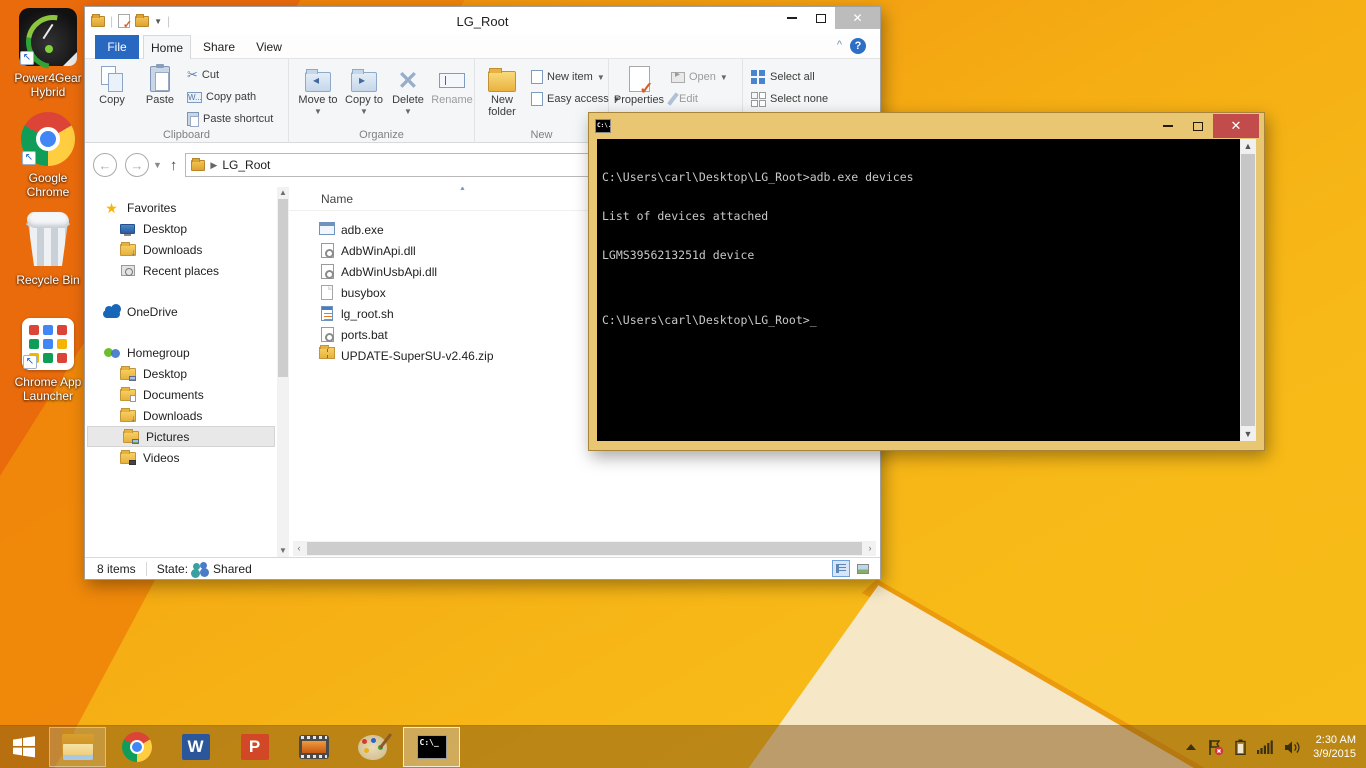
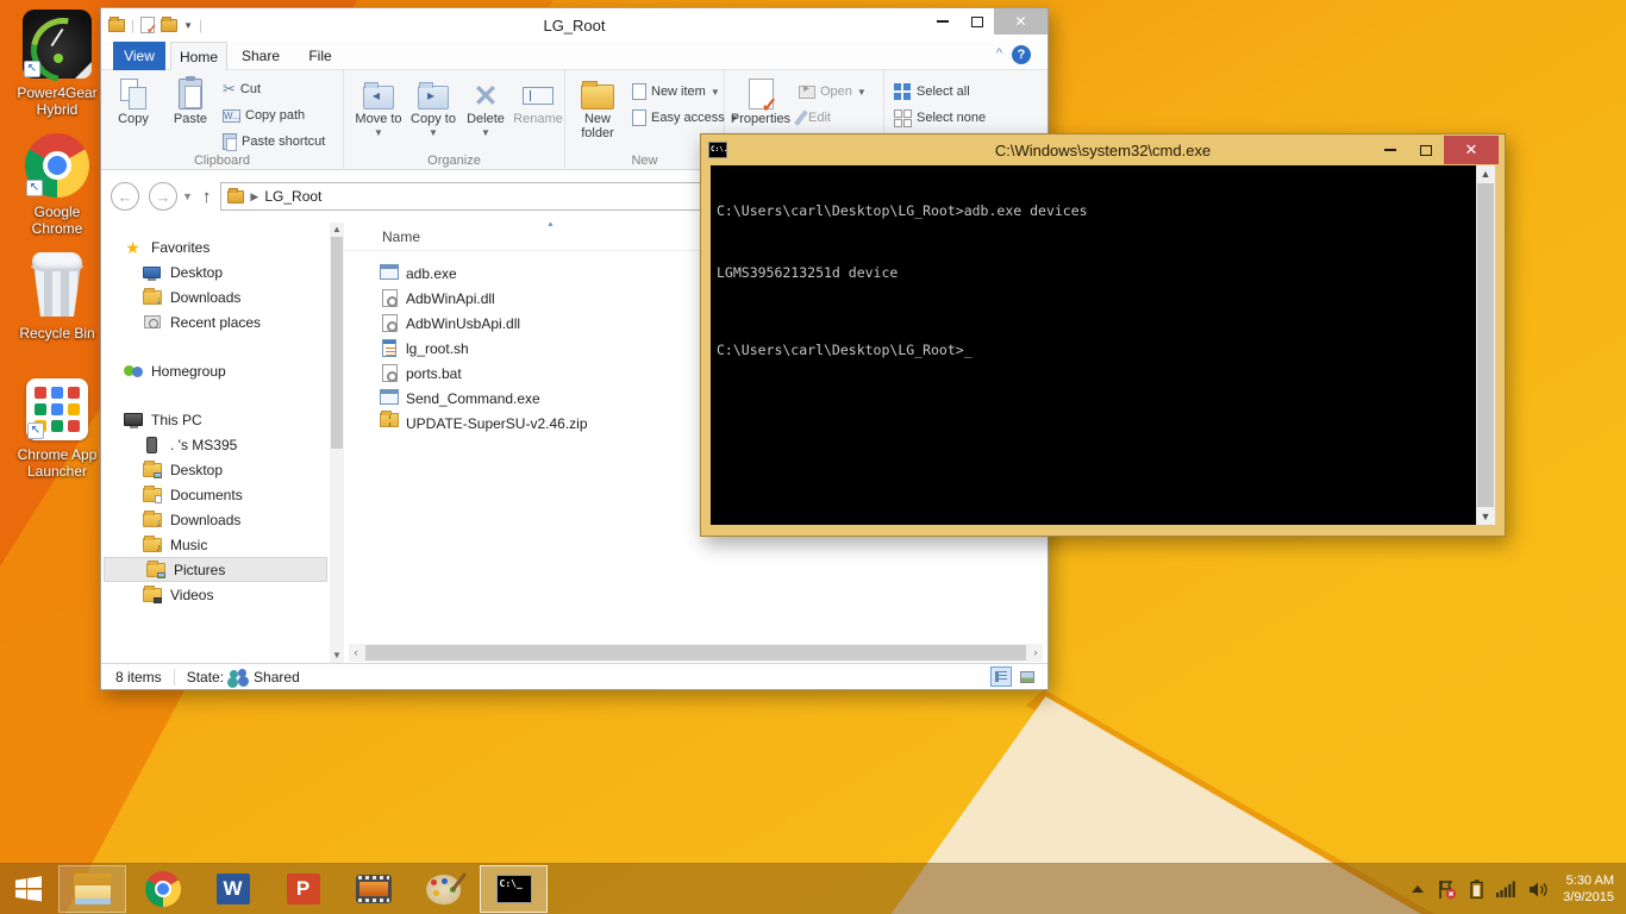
  ↖
  Power4Gear Hybrid
  ↖
  Google Chrome
  Recycle Bin
  ↖
  Chrome App Launcher
  |
  ▼
  |
  LG_Root
  ✕
- File
+ View
  Home
  Share
- View
+ File
  ^
  ?
  Copy
  Paste
  Cut
  W...
  Copy path
  Paste shortcut
  Clipboard
  ◂
  Move to
  ▼
  ▸
  Copy to
  ▼
  Delete
  ▼
  Rename
  Organize
  New folder
  New item
  ▼
  Easy access
  ▼
  New
  Properties
  Open
  ▼
  Edit
  Select all
  Select none
  ←
  →
  ▼
  ↑
  ▶
  LG_Root
  ★
  Favorites
  Desktop
  ↓
  Downloads
  Recent places
- OneDrive
  Homegroup
+ This PC
+ . 's MS395
  Desktop
  Documents
  ↓
  Downloads
+ ♪
+ Music
  Pictures
  Videos
  ▲
  ▼
  Name
  adb.exe
  AdbWinApi.dll
  AdbWinUsbApi.dll
- busybox
  lg_root.sh
  ports.bat
+ Send_Command.exe
  UPDATE-SuperSU-v2.46.zip
  ‹
  ›
  8 items
  State:
  Shared
+ C:\Windows\system32\cmd.exe
  ✕
  C:\Users\carl\Desktop\LG_Root>adb.exe devices
- List of devices attached
  LGMS3956213251d device
  C:\Users\carl\Desktop\LG_Root>_
  ▲
  ▼
  W
  P
  C:\_
- 2:30 AM
+ 5:30 AM
  3/9/2015
